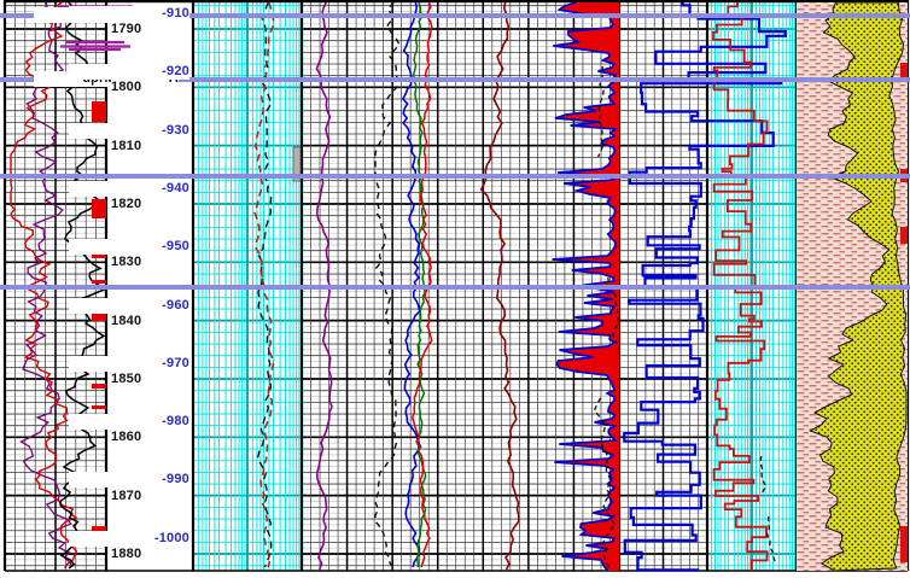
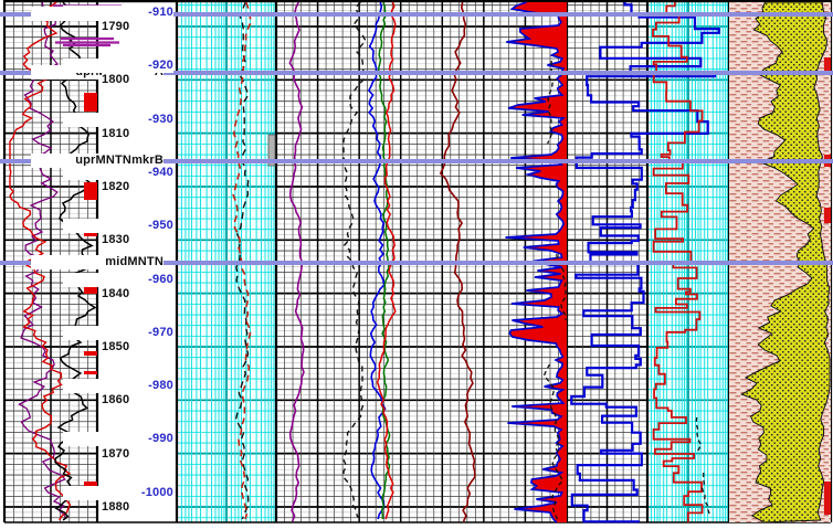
+ uprMNTNmkrB
+ midMNTN
  -910
  -920
  -930
  -940
  -950
  -960
  -970
  -980
  -990
  -1000
  1790
  1800
  1810
  1820
  1830
  1840
  1850
  1860
  1870
  1880
